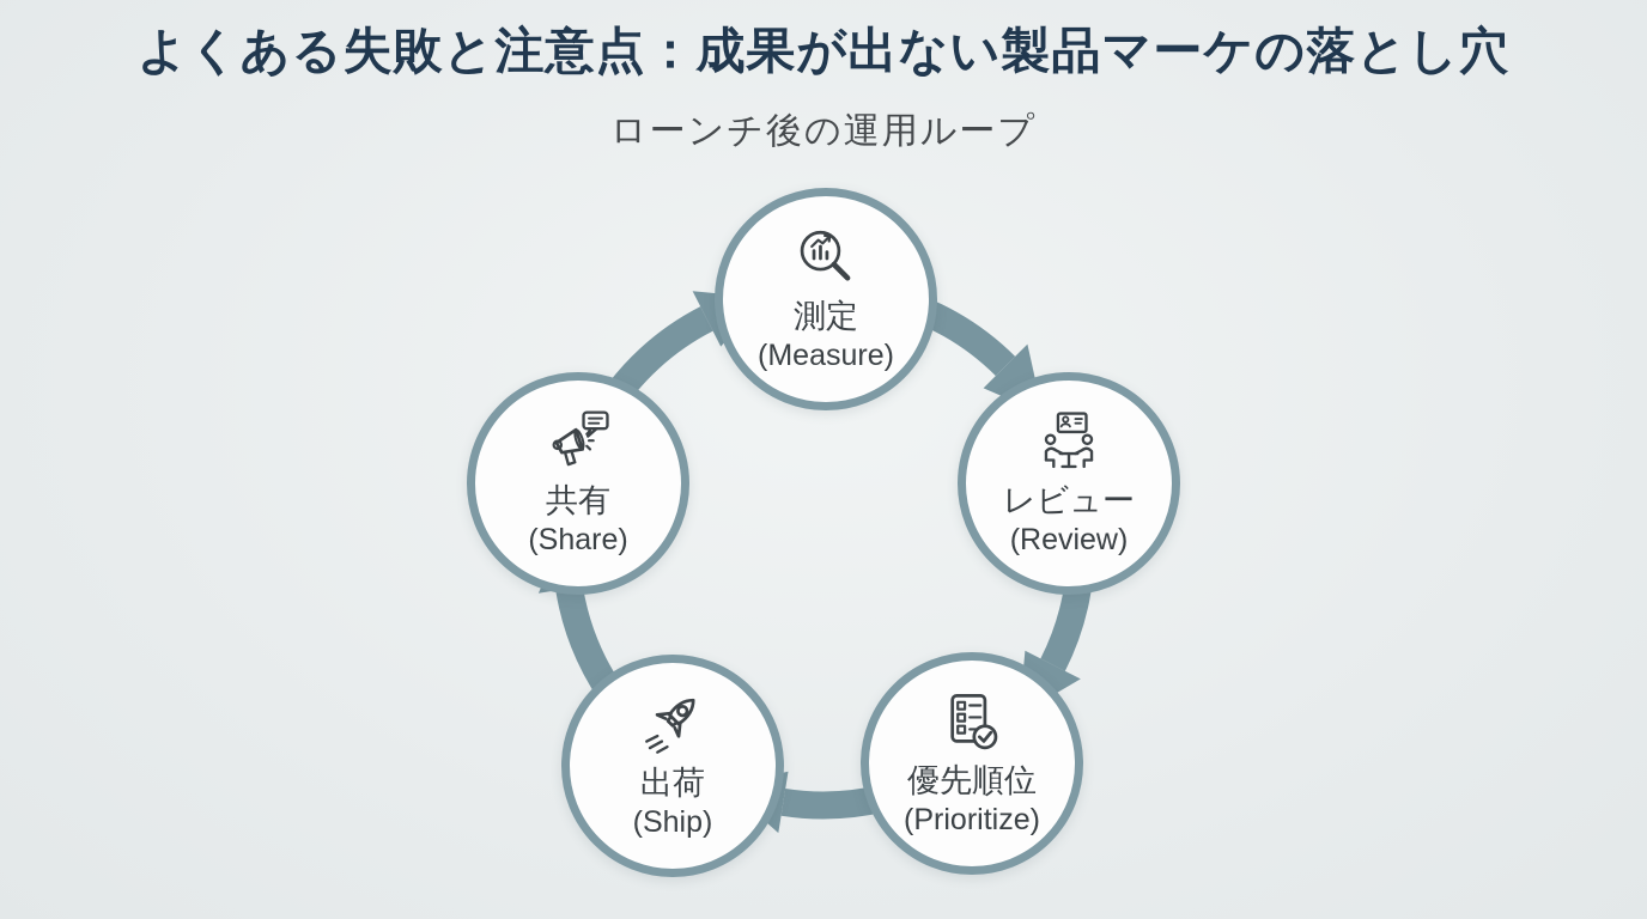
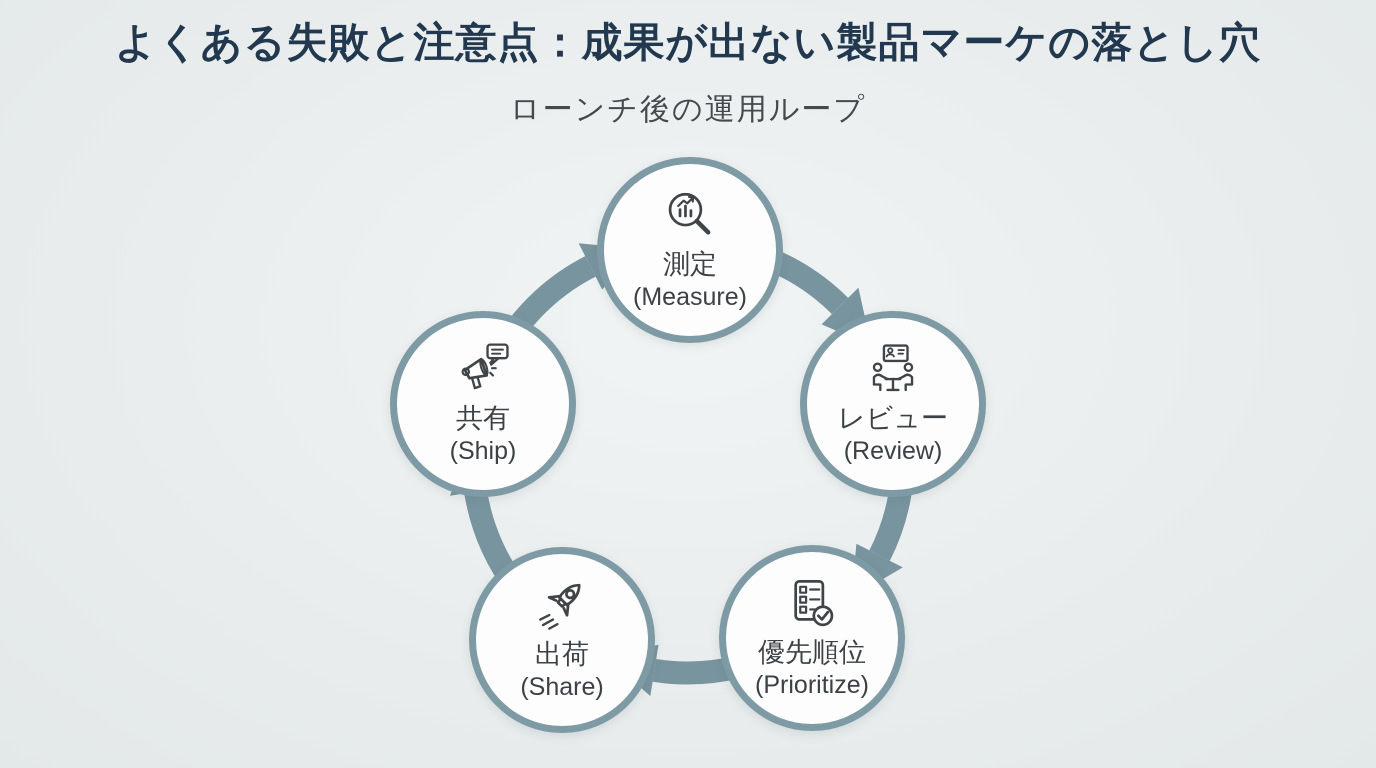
  よくある失敗と注意点：成果が出ない製品マーケの落とし穴
  ローンチ後の運用ループ
  測定
  (Measure)
  レビュー
  (Review)
  優先順位
  (Prioritize)
  出荷
- (Ship)
+ (Share)
  共有
- (Share)
+ (Ship)
